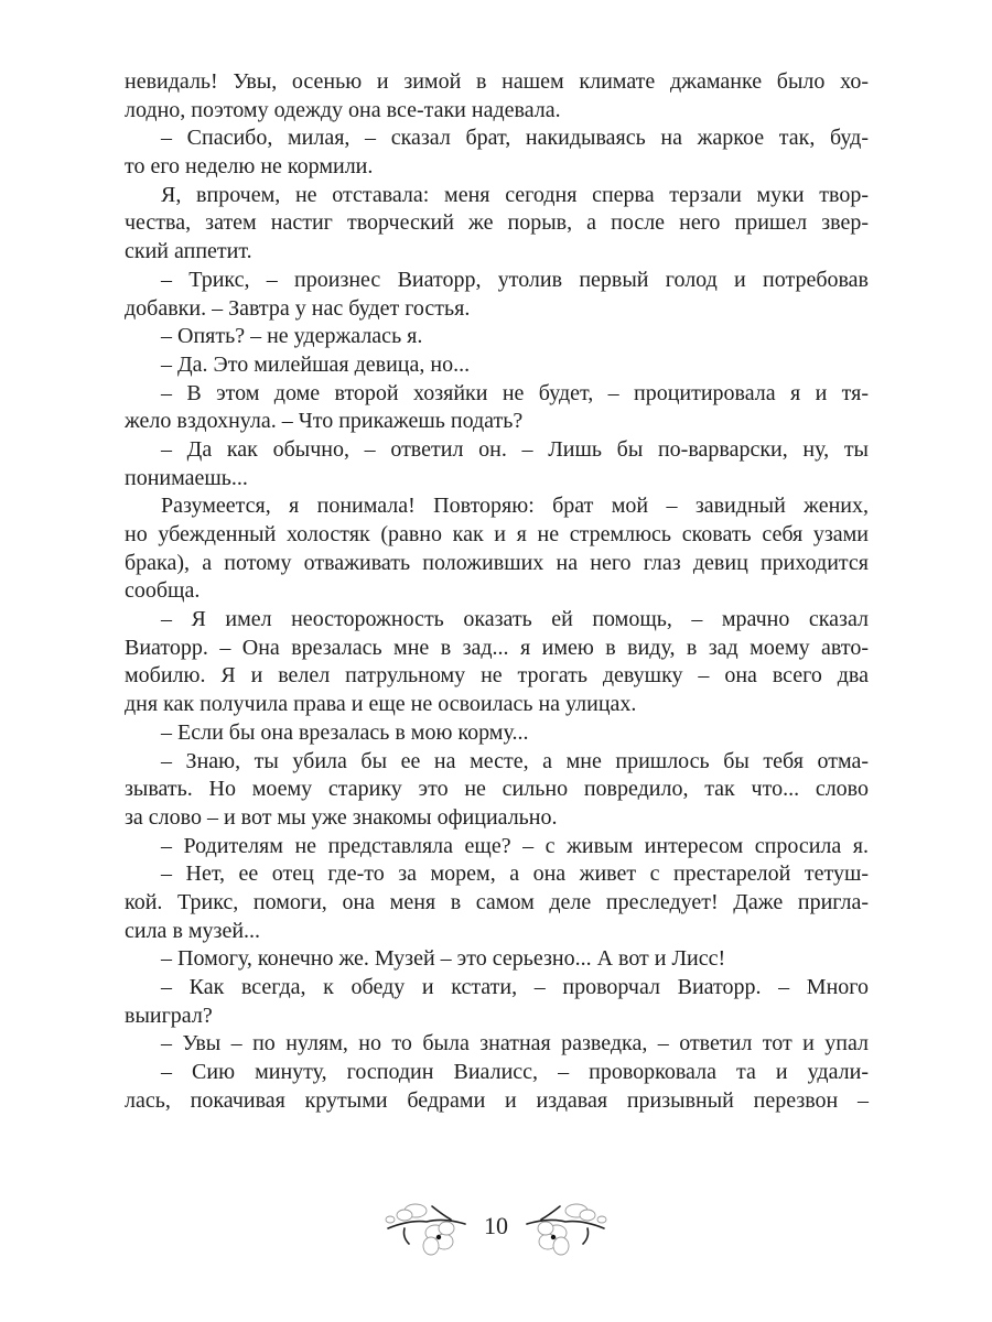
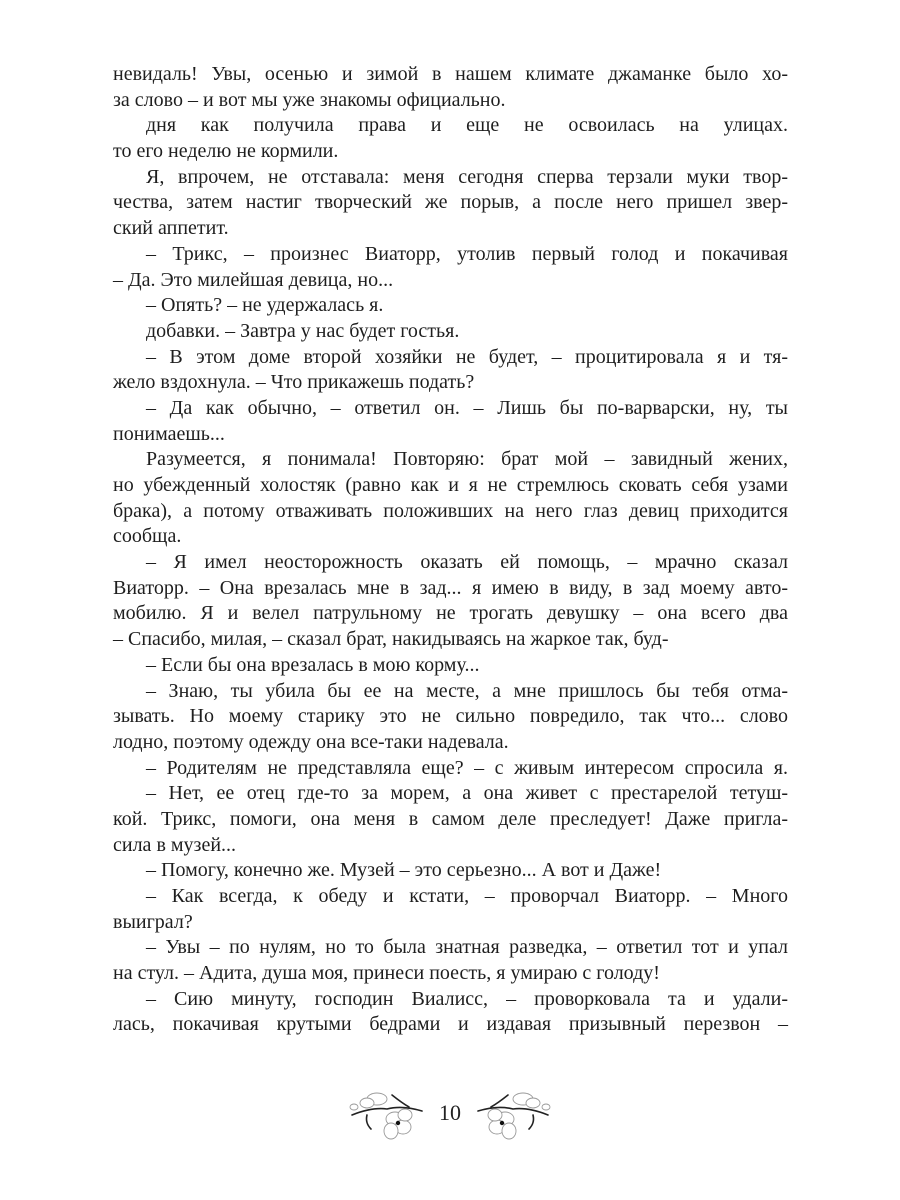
  невидаль! Увы, осенью и зимой в нашем климате джаманке было хо-
- лодно, поэтому одежду она все-таки надевала.
+ за слово – и вот мы уже знакомы официально.
- – Спасибо, милая, – сказал брат, накидываясь на жаркое так, буд-
+ дня как получила права и еще не освоилась на улицах.
  то его неделю не кормили.
  Я, впрочем, не отставала: меня сегодня сперва терзали муки твор-
  чества, затем настиг творческий же порыв, а после него пришел звер-
  ский аппетит.
- – Трикс, – произнес Виаторр, утолив первый голод и потребовав
+ – Трикс, – произнес Виаторр, утолив первый голод и покачивая
- добавки. – Завтра у нас будет гостья.
+ – Да. Это милейшая девица, но...
  – Опять? – не удержалась я.
- – Да. Это милейшая девица, но...
+ добавки. – Завтра у нас будет гостья.
  – В этом доме второй хозяйки не будет, – процитировала я и тя-
  жело вздохнула. – Что прикажешь подать?
  – Да как обычно, – ответил он. – Лишь бы по-варварски, ну, ты
  понимаешь...
  Разумеется, я понимала! Повторяю: брат мой – завидный жених,
  но убежденный холостяк (равно как и я не стремлюсь сковать себя узами
  брака), а потому отваживать положивших на него глаз девиц приходится
  сообща.
  – Я имел неосторожность оказать ей помощь, – мрачно сказал
  Виаторр. – Она врезалась мне в зад... я имею в виду, в зад моему авто-
  мобилю. Я и велел патрульному не трогать девушку – она всего два
- дня как получила права и еще не освоилась на улицах.
+ – Спасибо, милая, – сказал брат, накидываясь на жаркое так, буд-
  – Если бы она врезалась в мою корму...
  – Знаю, ты убила бы ее на месте, а мне пришлось бы тебя отма-
  зывать. Но моему старику это не сильно повредило, так что... слово
- за слово – и вот мы уже знакомы официально.
+ лодно, поэтому одежду она все-таки надевала.
  – Родителям не представляла еще? – с живым интересом спросила я.
  – Нет, ее отец где-то за морем, а она живет с престарелой тетуш-
  кой. Трикс, помоги, она меня в самом деле преследует! Даже пригла-
  сила в музей...
- – Помогу, конечно же. Музей – это серьезно... А вот и Лисс!
+ – Помогу, конечно же. Музей – это серьезно... А вот и Даже!
  – Как всегда, к обеду и кстати, – проворчал Виаторр. – Много
  выиграл?
  – Увы – по нулям, но то была знатная разведка, – ответил тот и упал
+ на стул. – Адита, душа моя, принеси поесть, я умираю с голоду!
  – Сию минуту, господин Виалисс, – проворковала та и удали-
  лась, покачивая крутыми бедрами и издавая призывный перезвон –
  10
